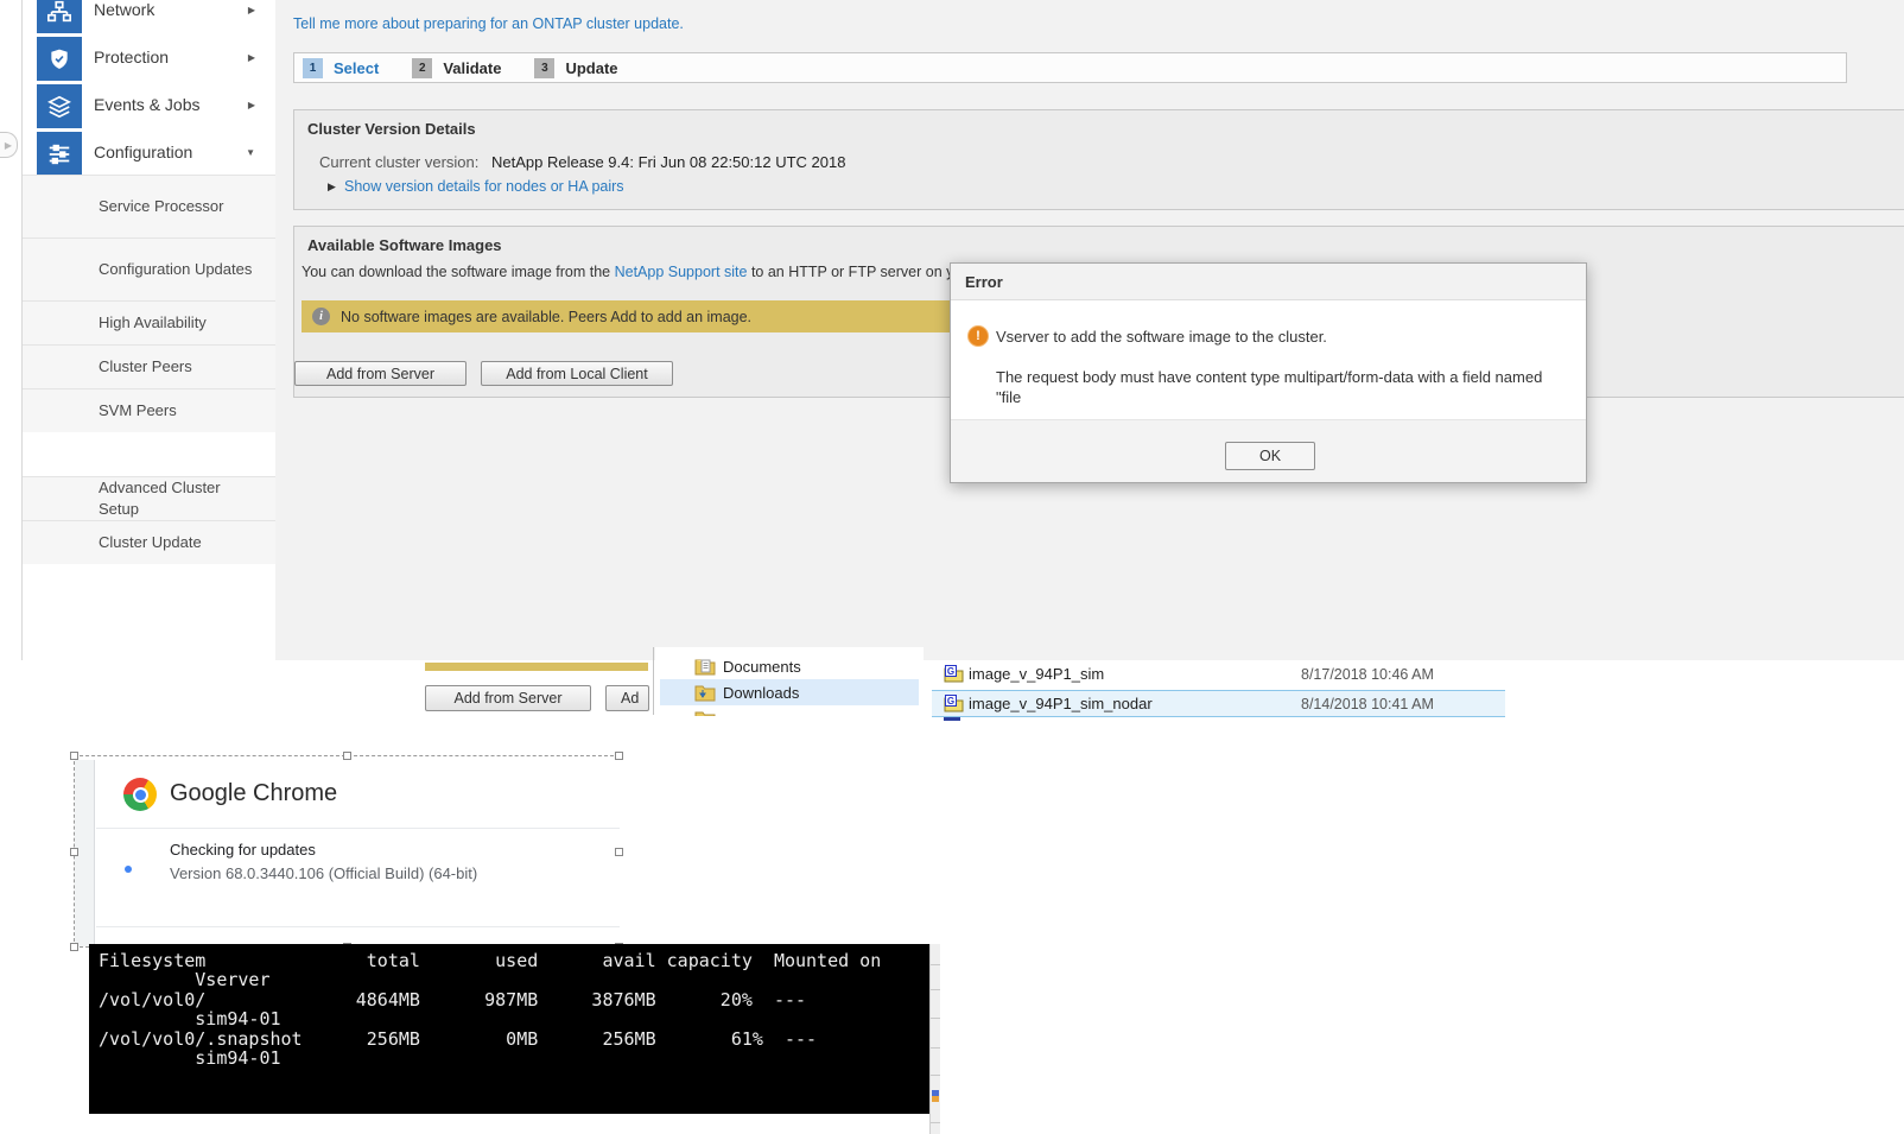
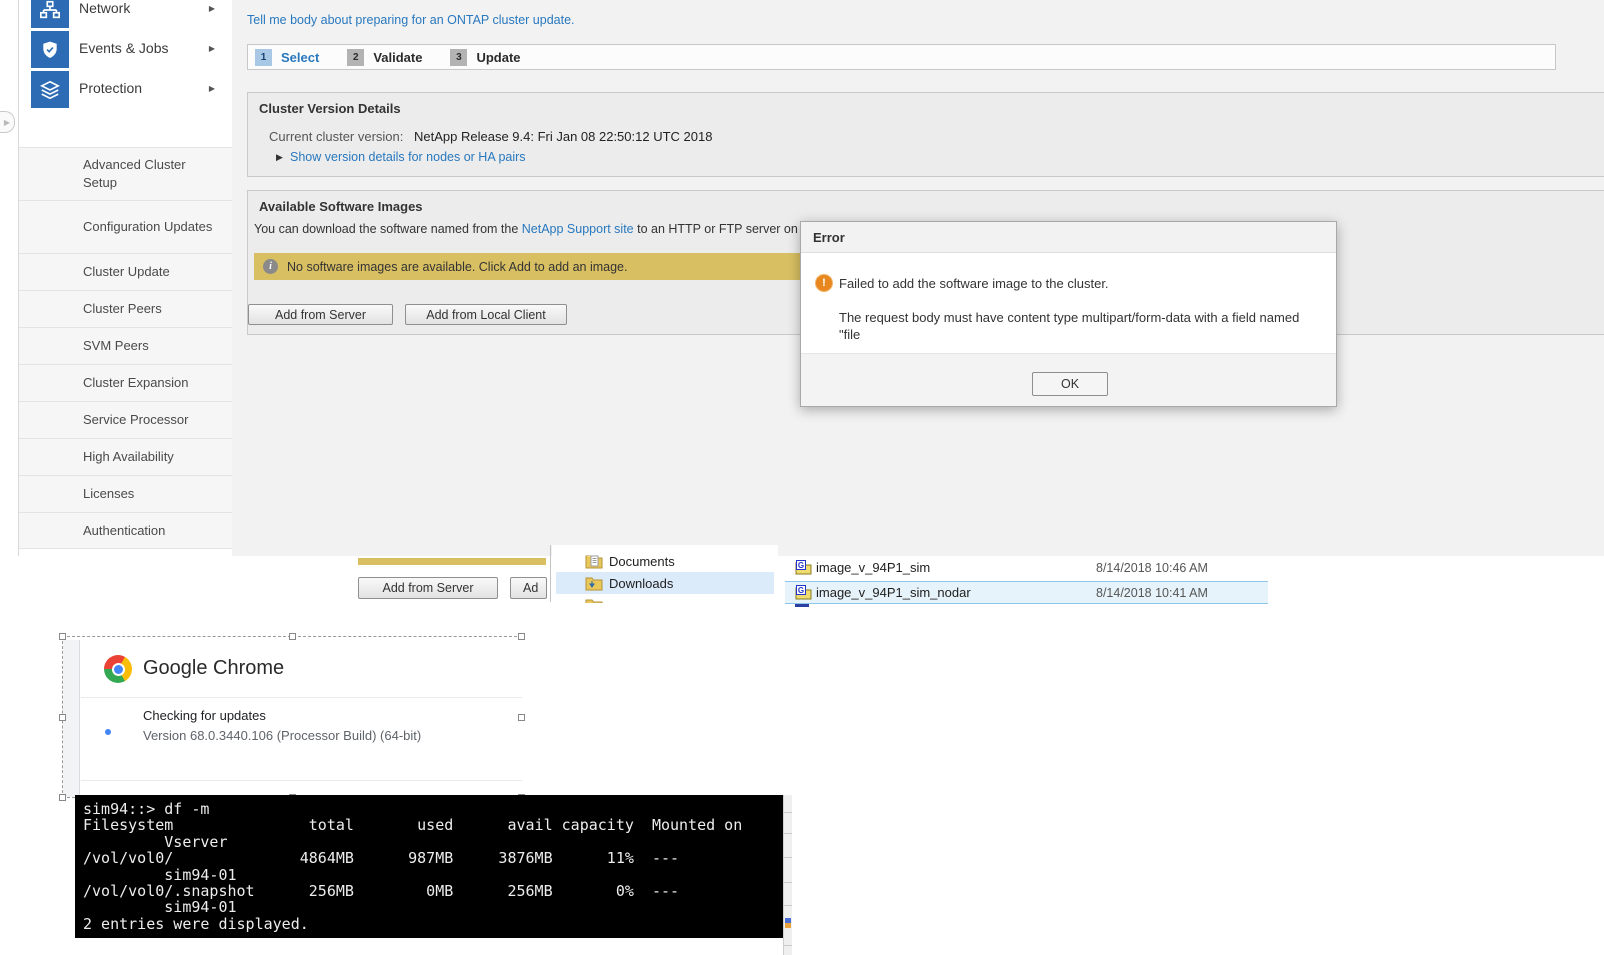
  ▶
  Network
  ▶
- Protection
+ Events & Jobs
  ▶
- Events & Jobs
+ Protection
  ▶
- Configuration
- ▼
- Service Processor
+ Advanced Cluster Setup
  Configuration Updates
- High Availability
+ Cluster Update
  Cluster Peers
  SVM Peers
+ Cluster Expansion
- Advanced Cluster Setup
+ Service Processor
- Cluster Update
+ High Availability
+ Licenses
+ Authentication
- Tell me more about preparing for an ONTAP cluster update.
+ Tell me body about preparing for an ONTAP cluster update.
  1
  Select
  2
  Validate
  3
  Update
  Cluster Version Details
  Current cluster version:
- NetApp Release 9.4: Fri Jun 08 22:50:12 UTC 2018
+ NetApp Release 9.4: Fri Jan 08 22:50:12 UTC 2018
  ▶
  Show version details for nodes or HA pairs
  Available Software Images
- You can download the software image from the NetApp Support site to an HTTP or FTP server on
+ You can download the software named from the NetApp Support site to an HTTP or FTP server on
  i
- No software images are available. Peers Add to add an image.
+ No software images are available. Click Add to add an image.
  Add from Server
  Add from Local Client
  Add from Server
  Ad
  Documents
  Downloads
  G
  image_v_94P1_sim
- 8/17/2018 10:46 AM
+ 8/14/2018 10:46 AM
  G
  image_v_94P1_sim_nodar
  8/14/2018 10:41 AM
  Error
  !
- Vserver to add the software image to the cluster.
+ Failed to add the software image to the cluster.
  The request body must have content type multipart/form-data with a field named
  "file
  OK
  Google Chrome
  Checking for updates
- Version 68.0.3440.106 (Official Build) (64-bit)
+ Version 68.0.3440.106 (Processor Build) (64-bit)
+ sim94::> df -m
  Filesystem total used avail capacity Mounted on
  Vserver
- /vol/vol0/ 4864MB 987MB 3876MB 20% ---
+ /vol/vol0/ 4864MB 987MB 3876MB 11% ---
  sim94-01
- /vol/vol0/.snapshot 256MB 0MB 256MB 61% ---
+ /vol/vol0/.snapshot 256MB 0MB 256MB 0% ---
  sim94-01
+ 2 entries were displayed.
